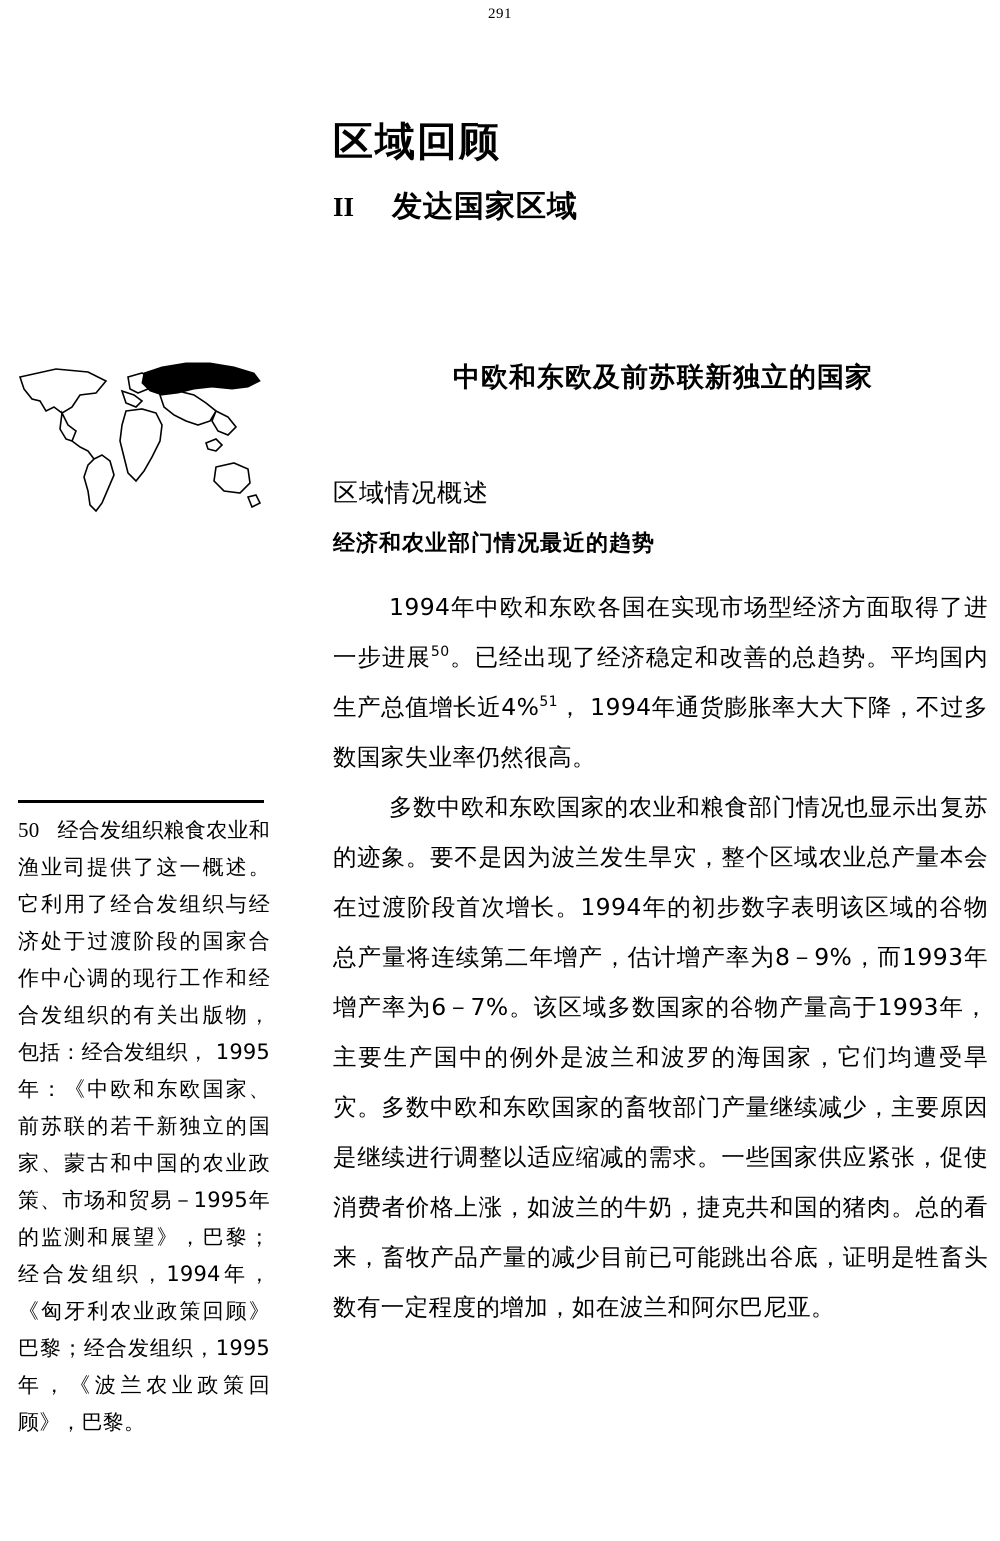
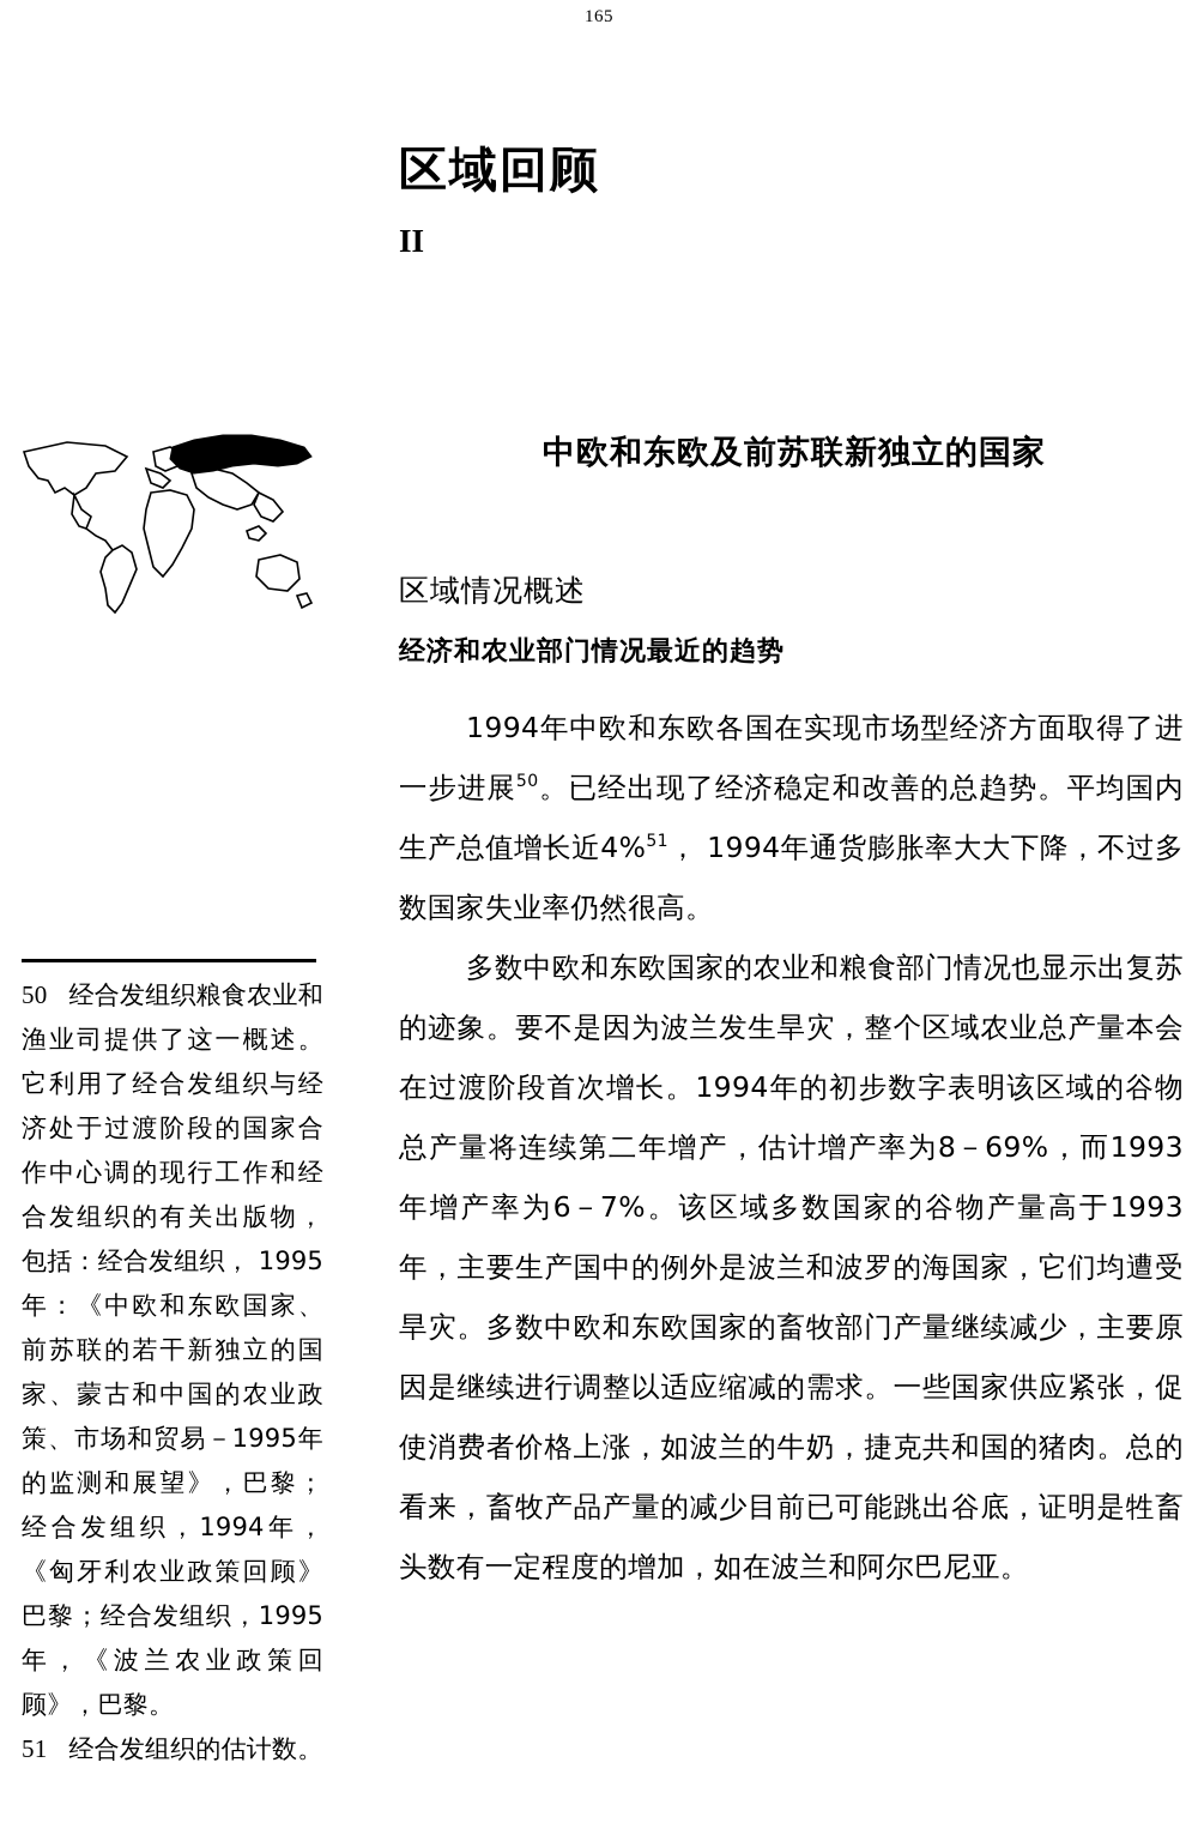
- 291
+ 165
  区域回顾
  II
- 发达国家区域
  中欧和东欧及前苏联新独立的国家
  区域情况概述
  经济和农业部门情况最近的趋势
  1994年中欧和东欧各国在实现市场型经济方面取得了进一步进展50。已经出现了经济稳定和改善的总趋势。平均国内生产总值增长近4%51， 1994年通货膨胀率大大下降，不过多数国家失业率仍然很高。
- 多数中欧和东欧国家的农业和粮食部门情况也显示出复苏的迹象。要不是因为波兰发生旱灾，整个区域农业总产量本会在过渡阶段首次增长。1994年的初步数字表明该区域的谷物总产量将连续第二年增产，估计增产率为8－9%，而1993年增产率为6－7%。该区域多数国家的谷物产量高于1993年，主要生产国中的例外是波兰和波罗的海国家，它们均遭受旱灾。多数中欧和东欧国家的畜牧部门产量继续减少，主要原因是继续进行调整以适应缩减的需求。一些国家供应紧张，促使消费者价格上涨，如波兰的牛奶，捷克共和国的猪肉。总的看来，畜牧产品产量的减少目前已可能跳出谷底，证明是牲畜头数有一定程度的增加，如在波兰和阿尔巴尼亚。
+ 多数中欧和东欧国家的农业和粮食部门情况也显示出复苏的迹象。要不是因为波兰发生旱灾，整个区域农业总产量本会在过渡阶段首次增长。1994年的初步数字表明该区域的谷物总产量将连续第二年增产，估计增产率为8－69%，而1993年增产率为6－7%。该区域多数国家的谷物产量高于1993年，主要生产国中的例外是波兰和波罗的海国家，它们均遭受旱灾。多数中欧和东欧国家的畜牧部门产量继续减少，主要原因是继续进行调整以适应缩减的需求。一些国家供应紧张，促使消费者价格上涨，如波兰的牛奶，捷克共和国的猪肉。总的看来，畜牧产品产量的减少目前已可能跳出谷底，证明是牲畜头数有一定程度的增加，如在波兰和阿尔巴尼亚。
  50 经合发组织粮食农业和渔业司提供了这一概述。它利用了经合发组织与经济处于过渡阶段的国家合作中心调的现行工作和经合发组织的有关出版物，包括：经合发组织， 1995年：《中欧和东欧国家、前苏联的若干新独立的国家、蒙古和中国的农业政策、市场和贸易－1995年的监测和展望》，巴黎；经合发组织，1994年，《匈牙利农业政策回顾》巴黎；经合发组织，1995年，《波兰农业政策回顾》，巴黎。
+ 51 经合发组织的估计数。
